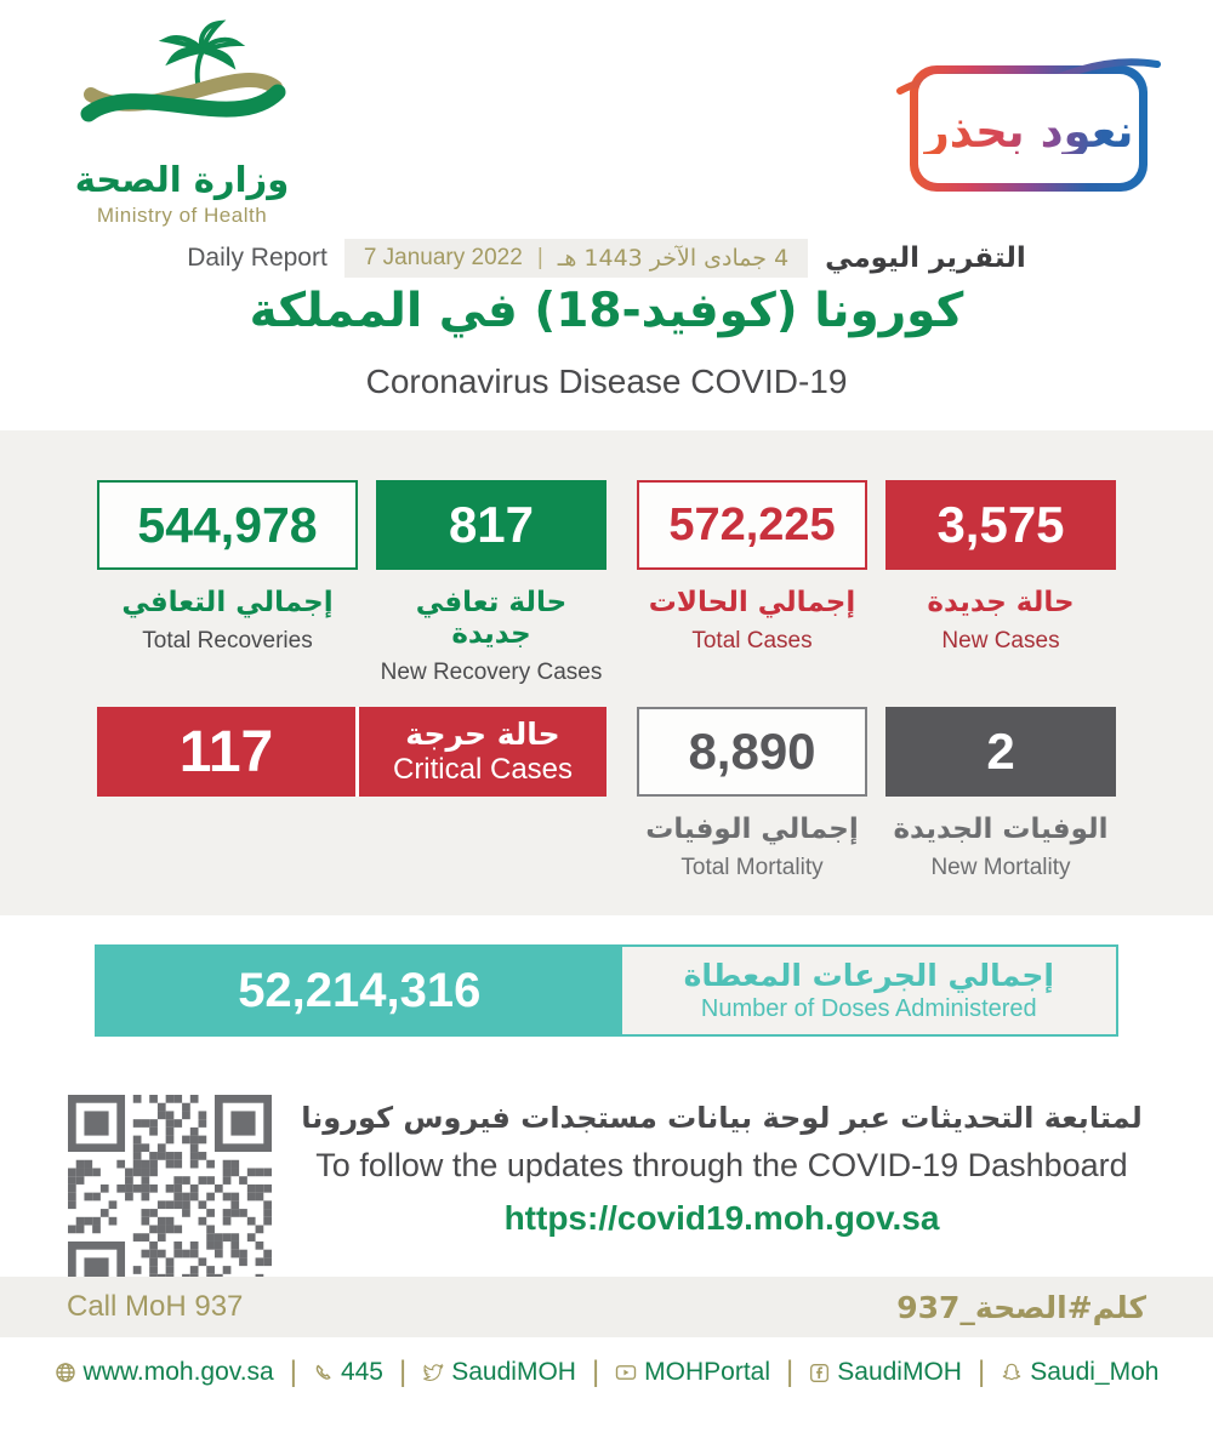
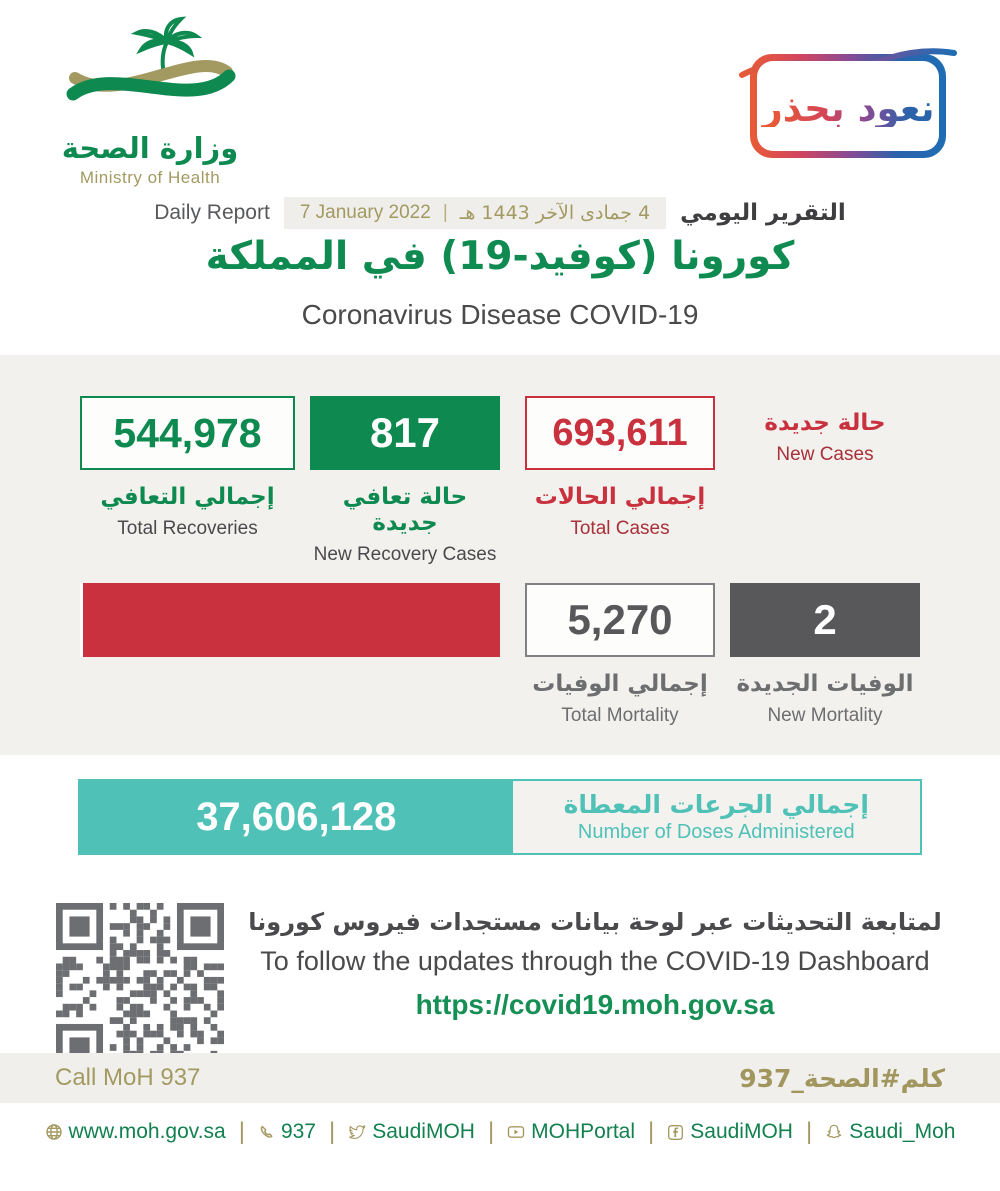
  وزارة الصحة
  Ministry of Health
  نعود بحذر
  Daily Report
  7 January 2022
  |
  4 جمادى الآخر 1443 هـ
  التقرير اليومي
- كورونا (كوفيد-18) في المملكة
+ كورونا (كوفيد-19) في المملكة
  Coronavirus Disease COVID-19
  544,978
  إجمالي التعافي
  Total Recoveries
  817
  حالة تعافي جديدة
  New Recovery Cases
- 572,225
+ 693,611
  إجمالي الحالات
  Total Cases
- 3,575
  حالة جديدة
  New Cases
- 117
- حالة حرجة
- Critical Cases
- 8,890
+ 5,270
  إجمالي الوفيات
  Total Mortality
  2
  الوفيات الجديدة
  New Mortality
- 52,214,316
+ 37,606,128
  إجمالي الجرعات المعطاة
  Number of Doses Administered
  لمتابعة التحديثات عبر لوحة بيانات مستجدات فيروس كورونا
  To follow the updates through the COVID-19 Dashboard
  https://covid19.moh.gov.sa
  Call MoH 937
  كلم#الصحة_937
  www.moh.gov.sa
  |
- 445
+ 937
  |
  SaudiMOH
  |
  MOHPortal
  |
  SaudiMOH
  |
  Saudi_Moh
